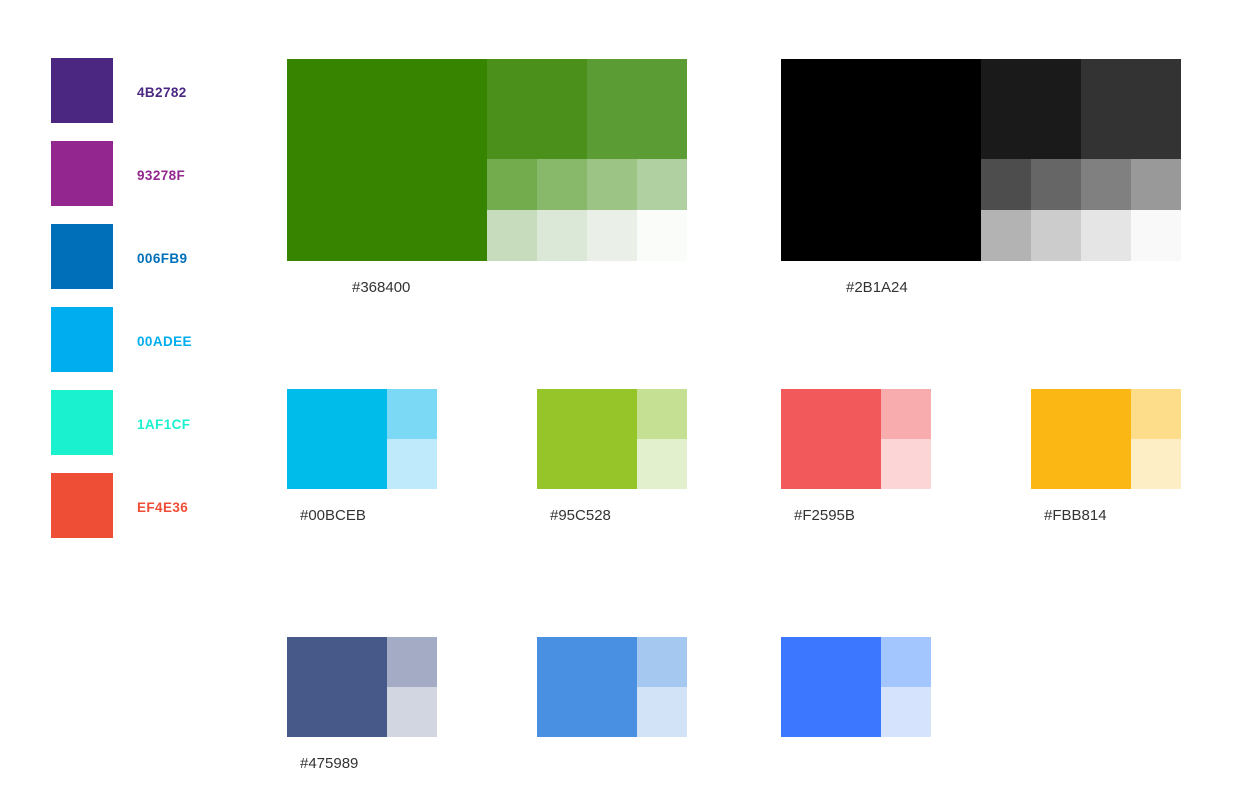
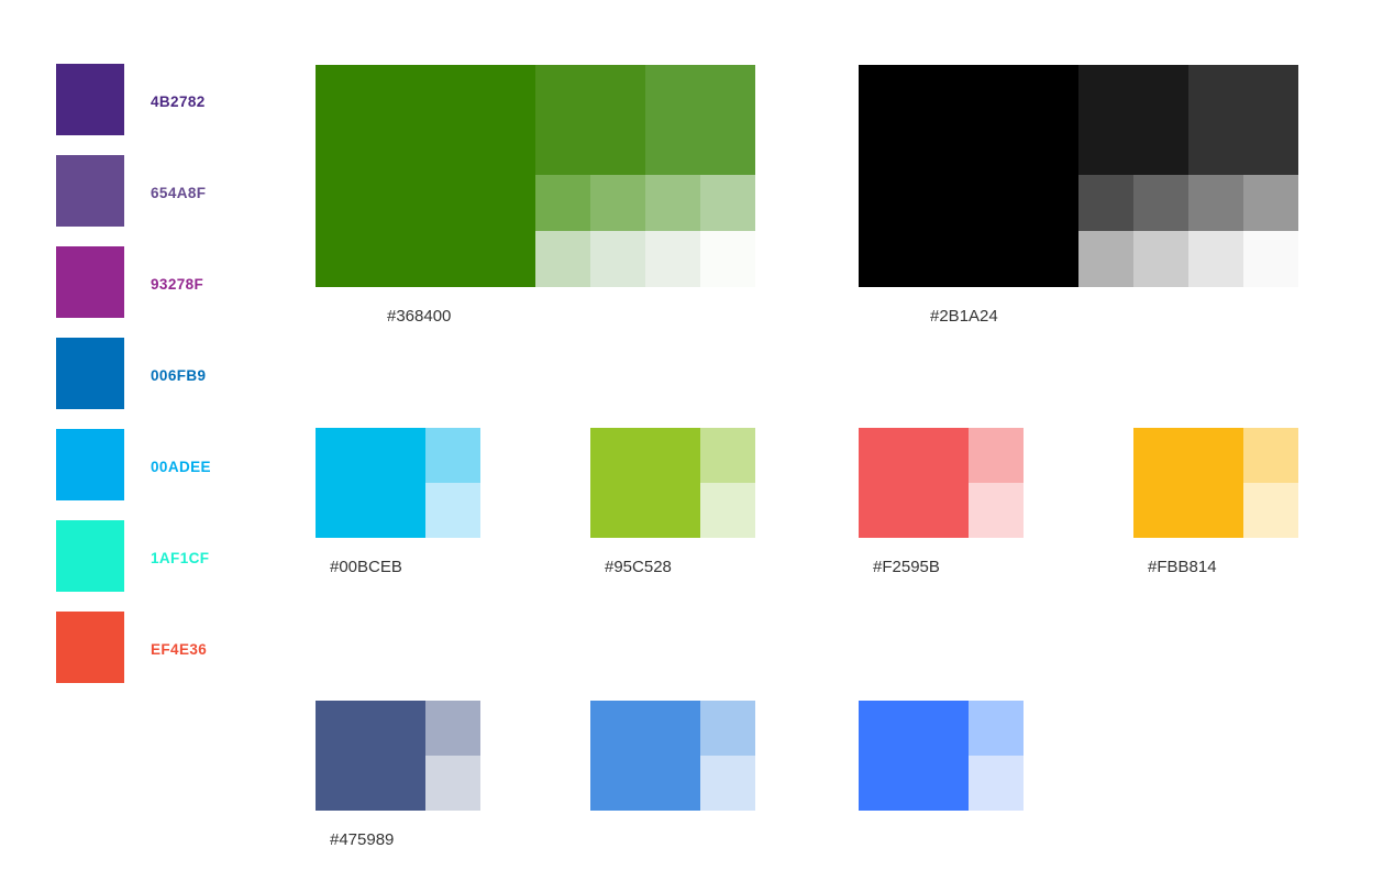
  4B2782
+ 654A8F
  93278F
  006FB9
  00ADEE
  1AF1CF
  EF4E36
  #368400
  #2B1A24
  #00BCEB
  #95C528
  #F2595B
  #FBB814
  #475989
